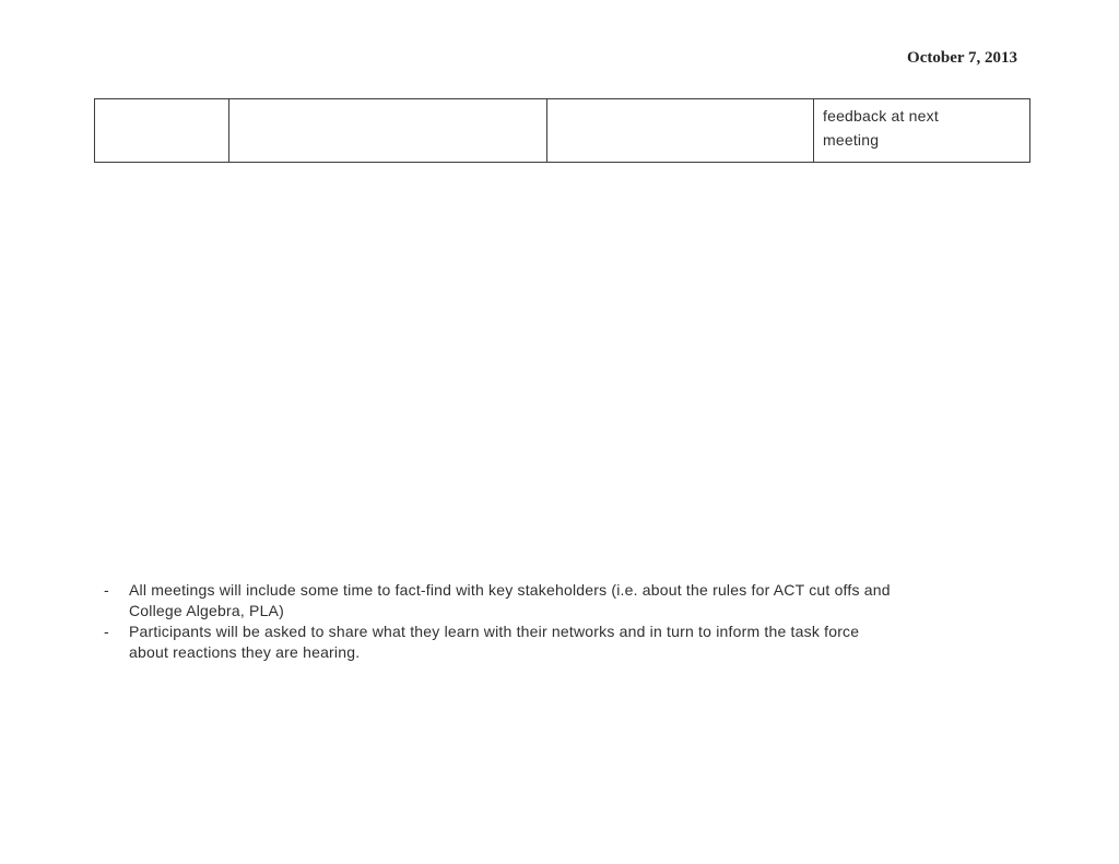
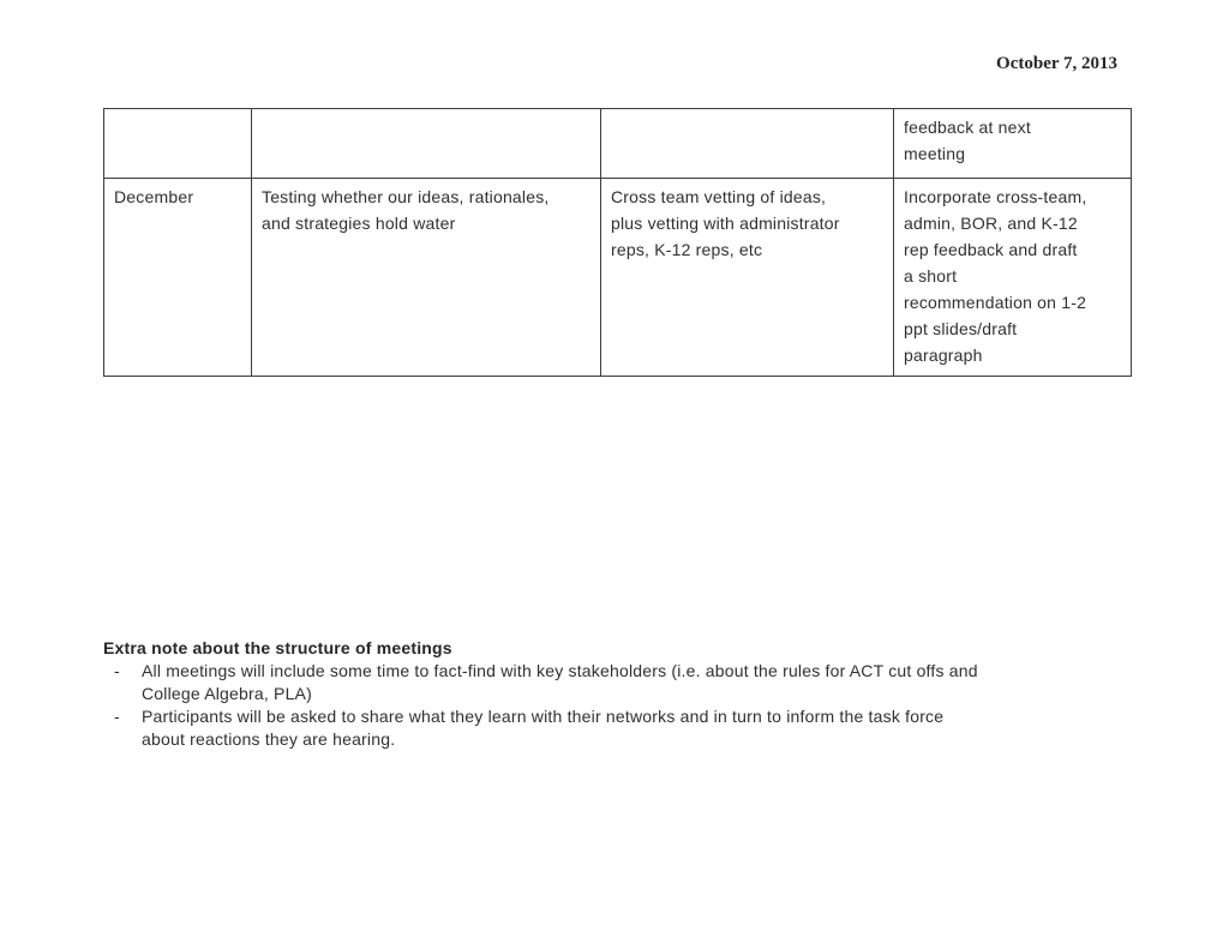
  October 7, 2013
  			feedback at next meeting
+ December	Testing whether our ideas, rationales, and strategies hold water	Cross team vetting of ideas, plus vetting with administrator reps, K-12 reps, etc	Incorporate cross-team, admin, BOR, and K-12 rep feedback and draft a short recommendation on 1-2 ppt slides/draft paragraph
+ Extra note about the structure of meetings
  -
  All meetings will include some time to fact-find with key stakeholders (i.e. about the rules for ACT cut offs and
  College Algebra, PLA)
  -
  Participants will be asked to share what they learn with their networks and in turn to inform the task force
  about reactions they are hearing.
